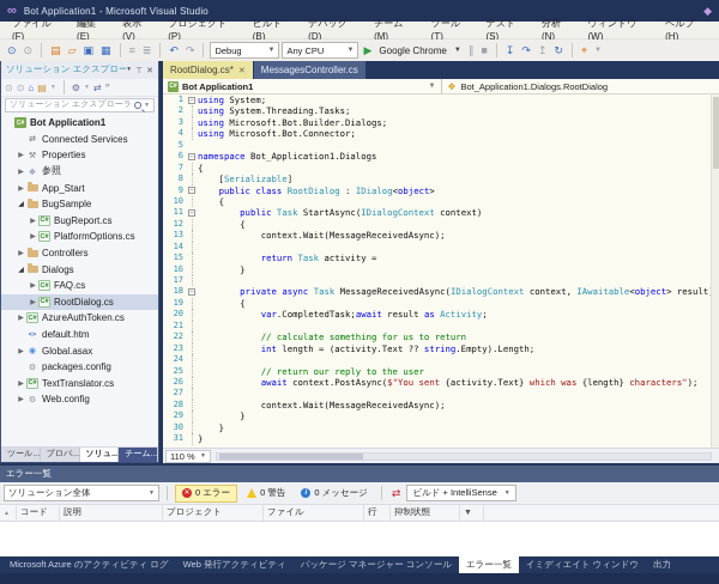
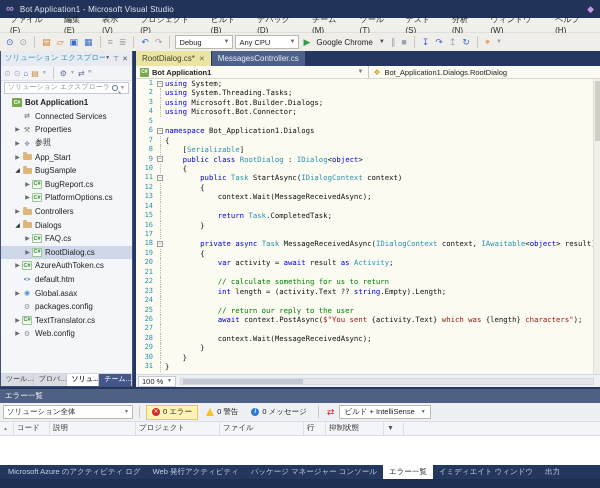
  ∞
  Bot Application1 - Microsoft Visual Studio
  ◆
  ファイル(F)
  編集(E)
  表示(V)
  プロジェクト(P)
  ビルド(B)
  デバッグ(D)
  チーム(M)
  ツール(T)
  テスト(S)
  分析(N)
  ウィンドウ(W)
  ヘルプ(H)
  ⊙
  ⊙
  ▤
  ▱
  ▣
  ▦
  ≡
  ≣
  ↶
  ↷
  Debug
  Any CPU
  ▶
  Google Chrome
  ∥
  ■
  ↧
  ↷
  ↥
  ↻
  ⌖
  ソリューション エクスプロー
  ⊙
  ⊙
  ⌂
  ▤
  ⚙
  ⇄
  ❞
  Bot Application1
  Connected Services
  Properties
  参照
  App_Start
  BugSample
  BugReport.cs
  PlatformOptions.cs
  Controllers
  Dialogs
  FAQ.cs
  RootDialog.cs
  AzureAuthToken.cs
  default.htm
  Global.asax
  packages.config
  TextTranslator.cs
  Web.config
  RootDialog.cs*
  MessagesController.cs
  Bot Application1
  ❖
  Bot_Application1.Dialogs.RootDialog
  1
  using
  System;
  2
  using
  System.Threading.Tasks;
  3
  using
  Microsoft.Bot.Builder.Dialogs;
  4
  using
  Microsoft.Bot.Connector;
  5
  namespace
  Bot_Application1.Dialogs
  7
  {
  8
  [
  Serializable
  ]
  9
  public
  class
  RootDialog
  :
  IDialog
  <
  object
  >
  10
  {
  11
  public
  Task
  StartAsync(
  IDialogContext
  context)
  12
  {
  13
  context.Wait(MessageReceivedAsync);
  14
  15
  return
  Task
- activity =
+ .CompletedTask;
  16
  }
  17
  18
  private
  async
  Task
  MessageReceivedAsync(
  IDialogContext
  context,
  IAwaitable
  <
  object
  > result
  {
  20
  var
- .CompletedTask;
+ activity =
  await
  result
  as
  Activity
  ;
  21
  22
  // calculate something for us to return
  23
  int
  length = (activity.Text ??
  string
  .Empty).Length;
  24
  25
  // return our reply to the user
  26
  await
  context.PostAsync(
  $"You sent
  {activity.Text}
  which was
  {length}
  characters"
  );
  27
  28
  context.Wait(MessageReceivedAsync);
  29
  }
  30
  }
  31
  }
- 110 %
+ 100 %
  エラー一覧
  ソリューション全体
  0 エラー
  0 警告
  0 メッセージ
  ⇄
  ビルド + IntelliSense
  コード
  説明
  プロジェクト
  ファイル
  行
  抑制状態
  Microsoft Azure のアクティビティ ログ
  Web 発行アクティビティ
  パッケージ マネージャー コンソール
  エラー一覧
  イミディエイト ウィンドウ
  出力
